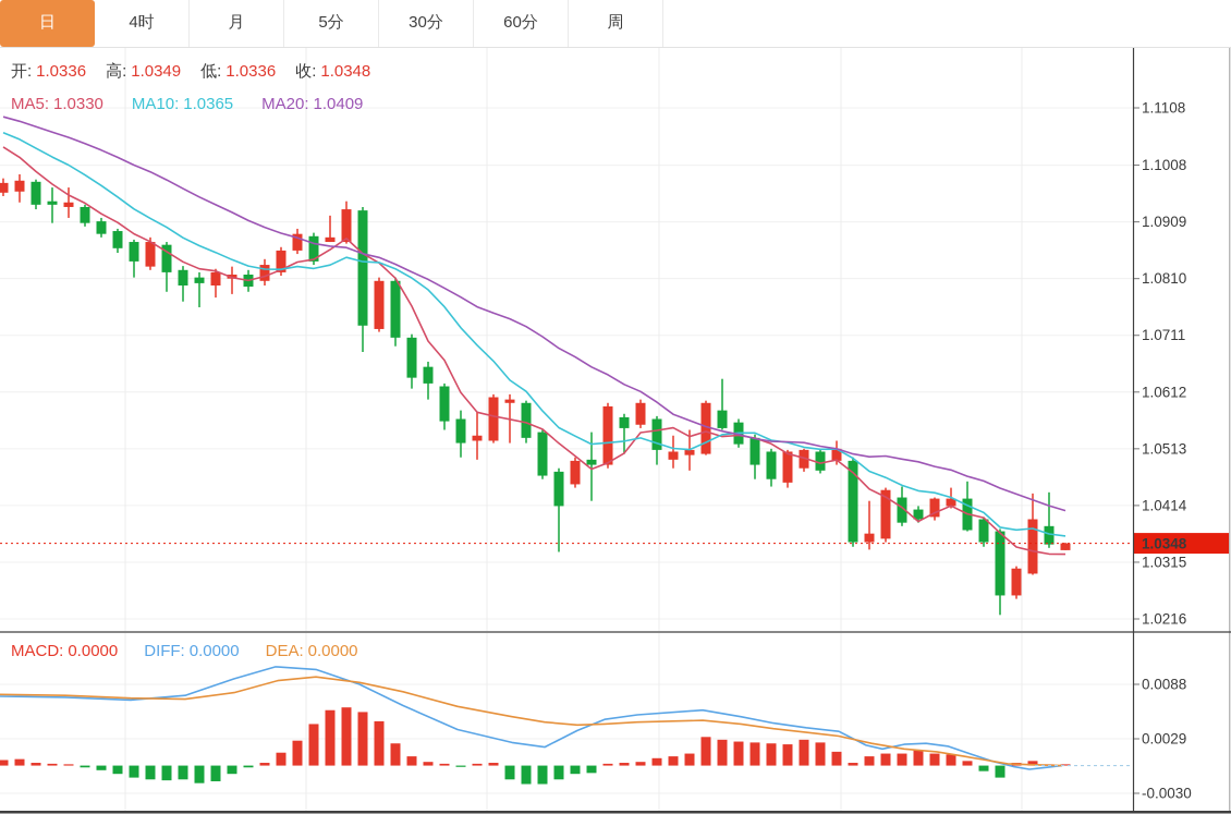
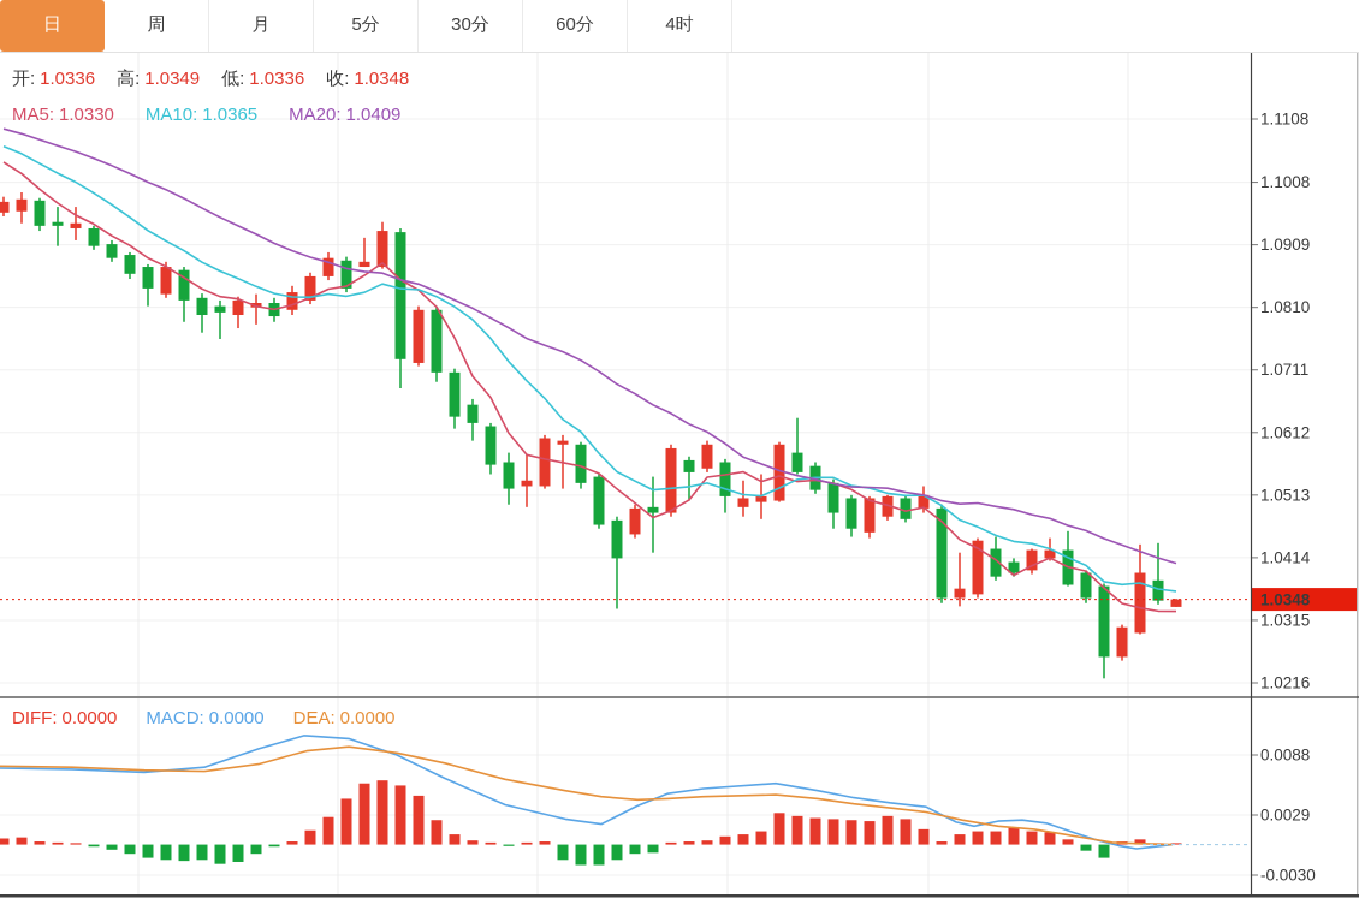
  1.1108
  1.1008
  1.0909
  1.0810
  1.0711
  1.0612
  1.0513
  1.0414
  1.0315
  1.0216
  1.0348
  0.0088
  0.0029
  -0.0030
  日
- 4时
+ 周
  月
  5分
  30分
  60分
- 周
+ 4时
  开:
  1.0336
  高:
  1.0349
  低:
  1.0336
  收:
  1.0348
  MA5:
  1.0330
  MA10:
  1.0365
  MA20:
  1.0409
- MACD:
+ DIFF:
  0.0000
- DIFF:
+ MACD:
  0.0000
  DEA:
  0.0000
